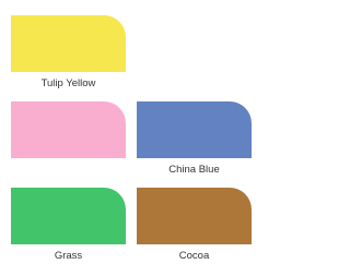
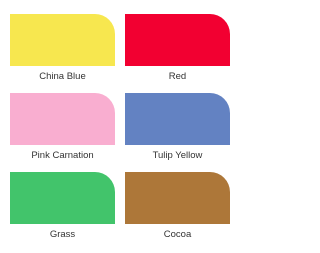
- Tulip Yellow
+ China Blue
+ Red
+ Pink Carnation
- China Blue
+ Tulip Yellow
  Grass
  Cocoa
